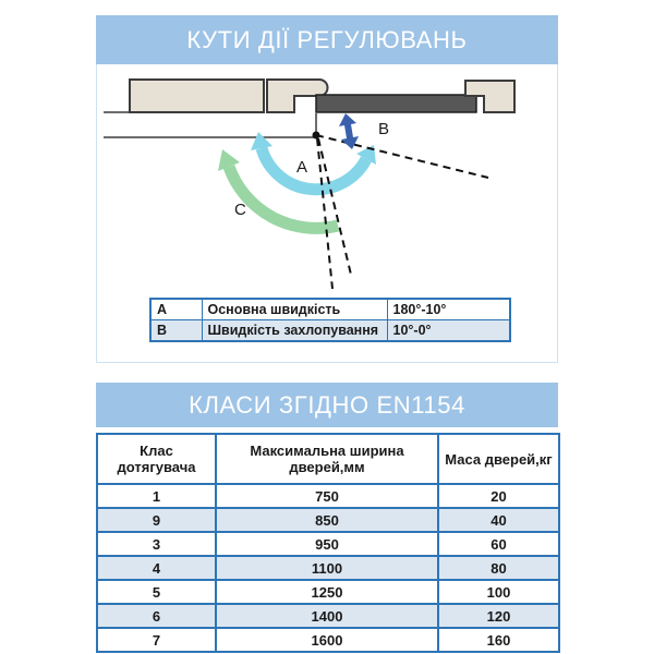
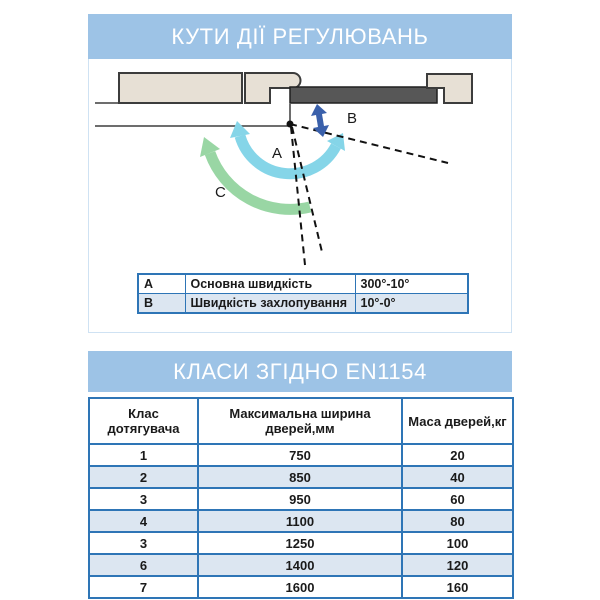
  КУТИ ДІЇ РЕГУЛЮВАНЬ
  A
  B
  C
- A	Основна швидкість	180°-10°
+ A	Основна швидкість	300°-10°
  B	Швидкість захлопування	10°-0°
  КЛАСИ ЗГІДНО EN1154
  Клас дотягувача	Максимальна ширина дверей,мм	Маса дверей,кг
  1	750	20
- 9	850	40
+ 2	850	40
  3	950	60
  4	1100	80
- 5	1250	100
+ 3	1250	100
  6	1400	120
  7	1600	160
